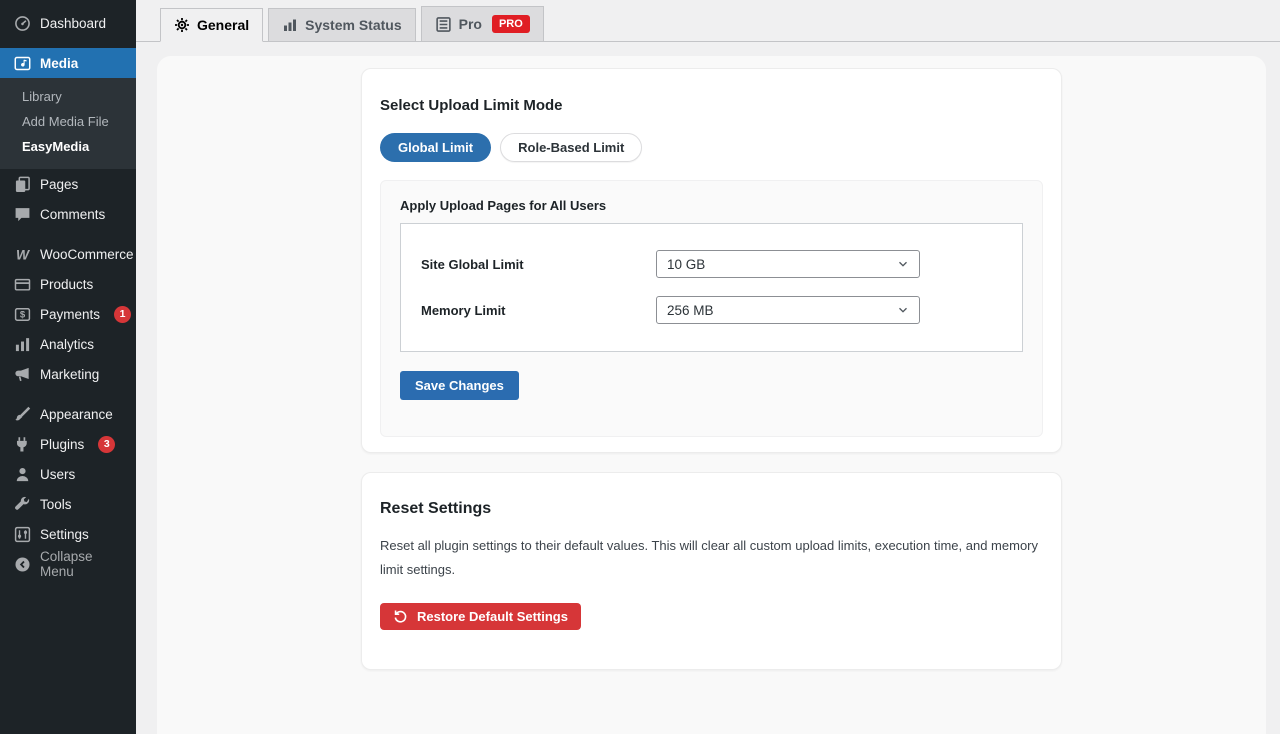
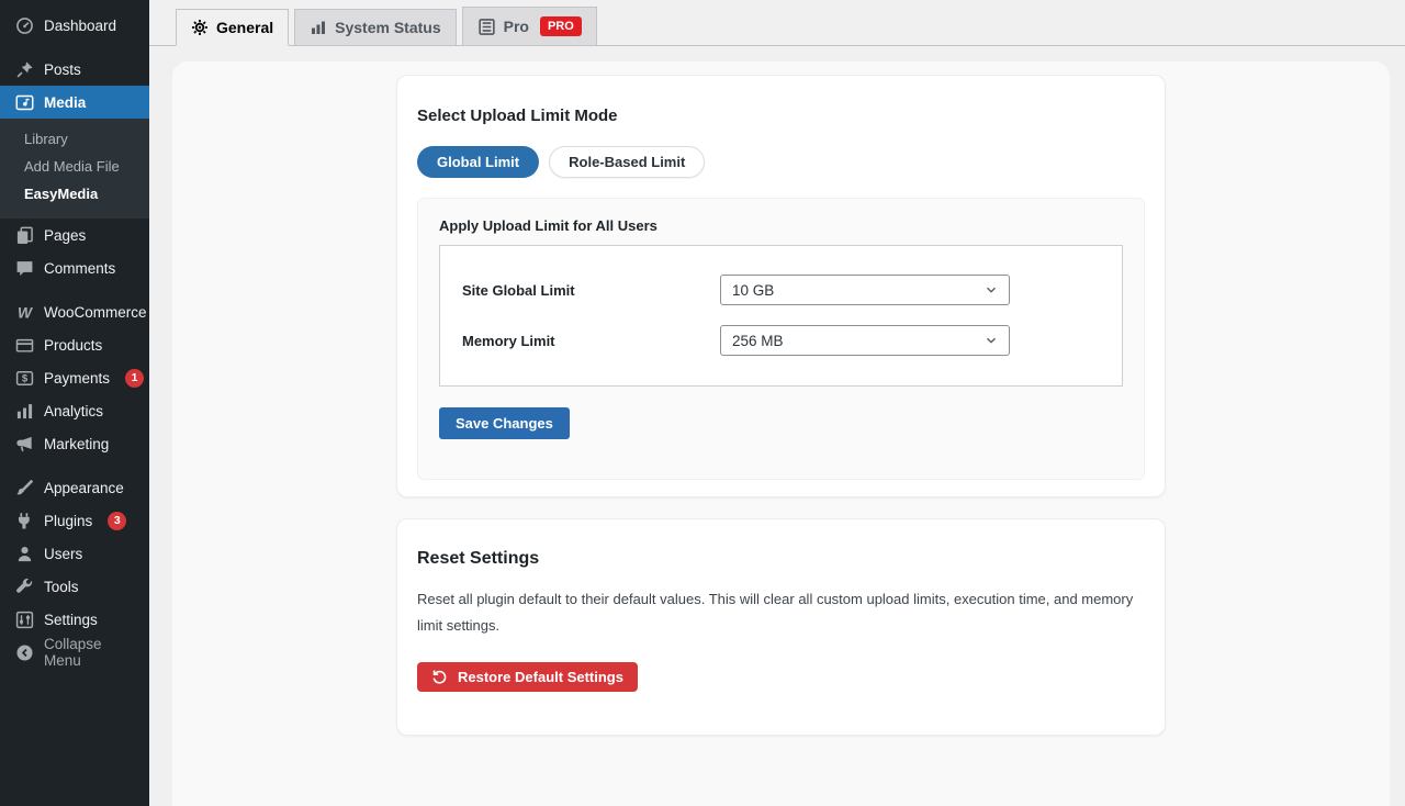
  Dashboard
+ Posts
  Media
  Library
  Add Media File
  EasyMedia
  Pages
  Comments
  W
  WooCommerce
  Products
  $
  Payments
  1
  Analytics
  Marketing
  Appearance
  Plugins
  3
  Users
  Tools
  Settings
  Collapse Menu
  General
  System Status
  Pro
  PRO
  Select Upload Limit Mode
  Global Limit
  Role-Based Limit
- Apply Upload Pages for All Users
+ Apply Upload Limit for All Users
  Site Global Limit
  10 GB
  Memory Limit
  256 MB
  Save Changes
  Reset Settings
- Reset all plugin settings to their default values. This will clear all custom upload limits, execution time, and memory limit settings.
+ Reset all plugin default to their default values. This will clear all custom upload limits, execution time, and memory limit settings.
  Restore Default Settings
